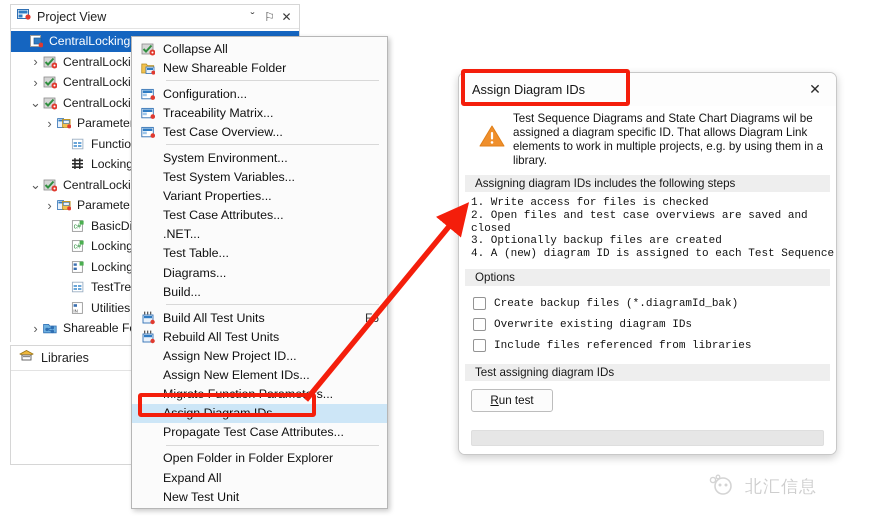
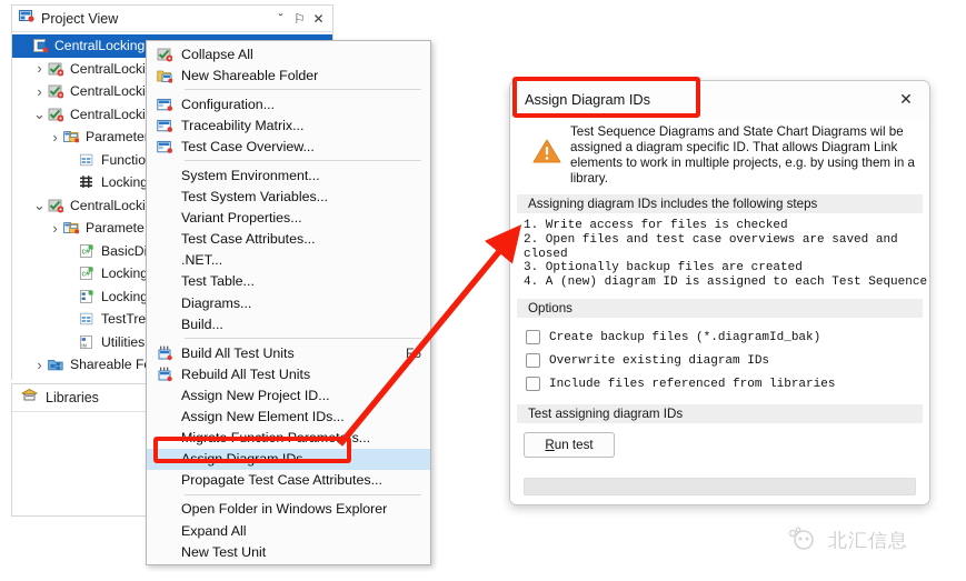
  Project View
  ˇ
  ⚐
  ✕
  CentralLocking
  ›
  CentralLocki
  ›
  CentralLocki
  ⌄
  CentralLocki
  ›
  Paramete
  Functio
  Locking
  ⌄
  CentralLocki
  ›
  Paramete
  Locking
  Locking
  TestTre
  Utilities
  ›
  Shareable F
  Libraries
  Collapse All
  New Shareable Folder
  Configuration...
  Traceability Matrix...
  Test Case Overview...
  System Environment...
  Test System Variables...
  Variant Properties...
  Test Case Attributes...
  .NET...
  Test Table...
  Diagrams...
  Build...
  Build All Test Units
  Rebuild All Test Units
  Assign New Project ID...
  Assign New Element IDs...
  Migrate Function Parametrs...
  Assign Diagram IDs...
  Propagate Test Case Attributes...
- Open Folder in Folder Explorer
+ Open Folder in Windows Explorer
  Expand All
  New Test Unit
  Assign Diagram IDs
  ✕
  Test Sequence Diagrams and State Chart Diagrams wil be assigned a diagram specific ID. That allows Diagram Link elements to work in multiple projects, e.g. by using them in a library.
  Assigning diagram IDs includes the following steps
  1. Write access for files is checked
  2. Open files and test case overviews are saved and
  closed
  3. Optionally backup files are created
  4. A (new) diagram ID is assigned to each Test Sequence
  Options
  Create backup files (*.diagramId_bak)
  Overwrite existing diagram IDs
  Include files referenced from libraries
  Test assigning diagram IDs
  R
  un test
  北汇信息
